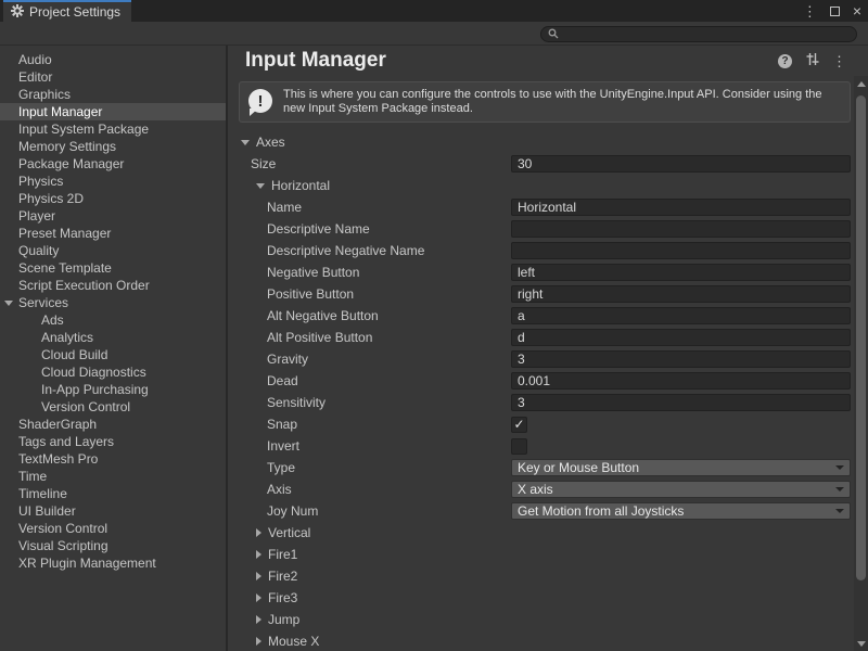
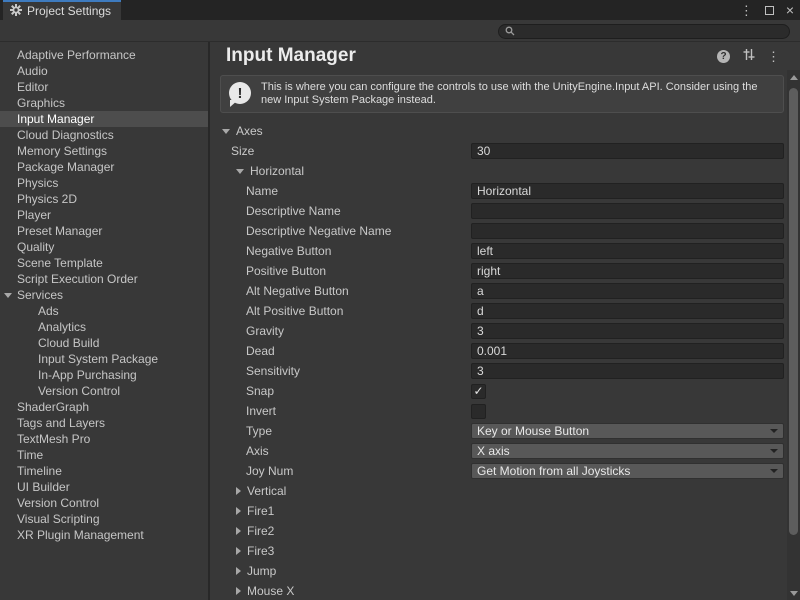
  Project Settings
  ⋮
  ×
+ Adaptive Performance
  Audio
  Editor
  Graphics
  Input Manager
- Input System Package
+ Cloud Diagnostics
  Memory Settings
  Package Manager
  Physics
  Physics 2D
  Player
  Preset Manager
  Quality
  Scene Template
  Script Execution Order
  Services
  Ads
  Analytics
  Cloud Build
- Cloud Diagnostics
+ Input System Package
  In-App Purchasing
  Version Control
  ShaderGraph
  Tags and Layers
  TextMesh Pro
  Time
  Timeline
  UI Builder
  Version Control
  Visual Scripting
  XR Plugin Management
  Input Manager
  ?
  ⋮
  !
  This is where you can configure the controls to use with the UnityEngine.Input API. Consider using the new Input System Package instead.
  Axes
  Size
  30
  Horizontal
  Name
  Horizontal
  Descriptive Name
  Descriptive Negative Name
  Negative Button
  left
  Positive Button
  right
  Alt Negative Button
  a
  Alt Positive Button
  d
  Gravity
  3
  Dead
  0.001
  Sensitivity
  3
  Snap
  ✓
  Invert
  Type
  Key or Mouse Button
  Axis
  X axis
  Joy Num
  Get Motion from all Joysticks
  Vertical
  Fire1
  Fire2
  Fire3
  Jump
  Mouse X
